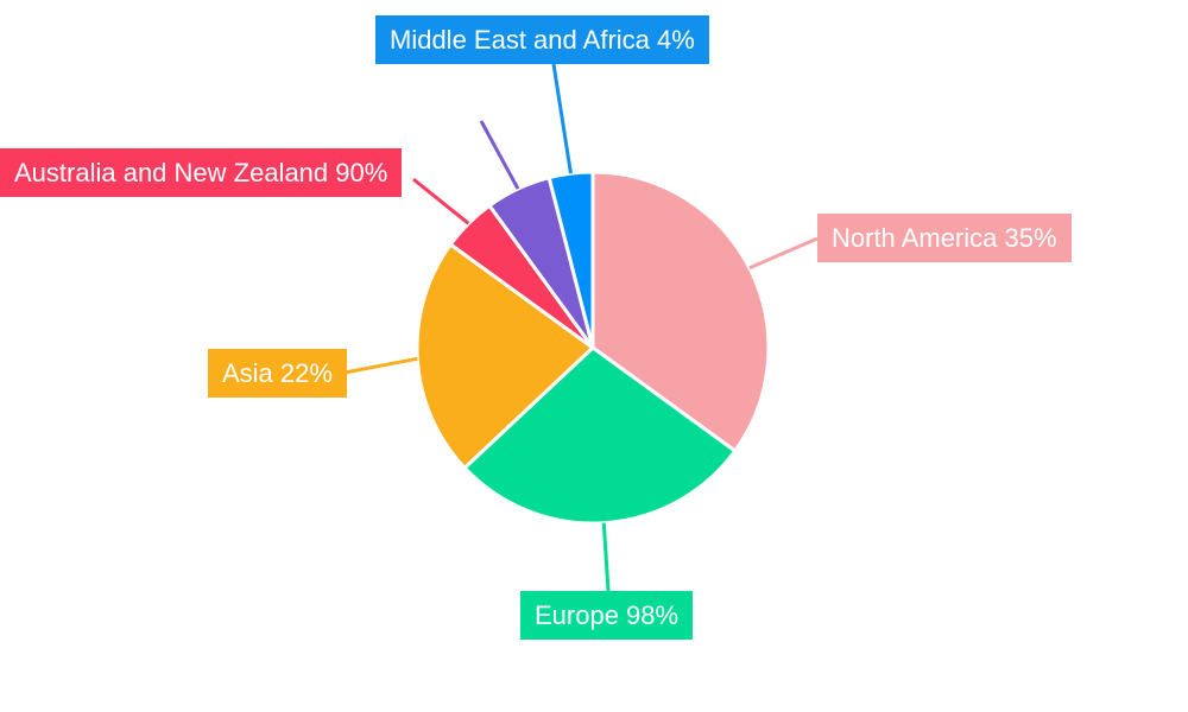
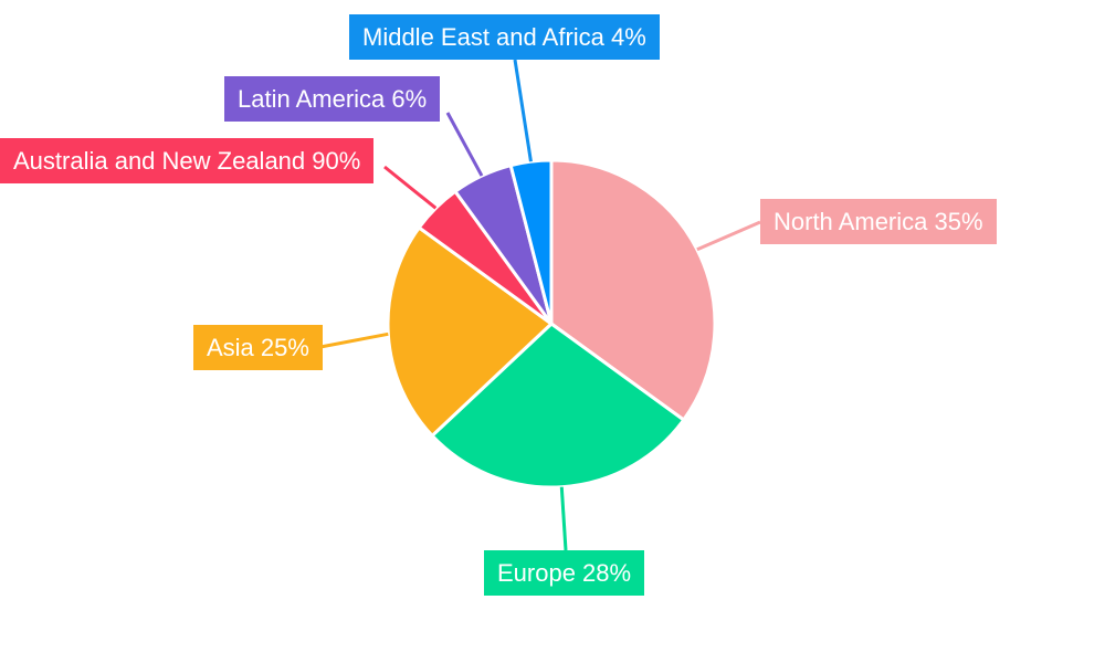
  Middle East and Africa 4%
+ Latin America 6%
  Australia and New Zealand 90%
- Asia 22%
+ Asia 25%
- Europe 98%
+ Europe 28%
  North America 35%
